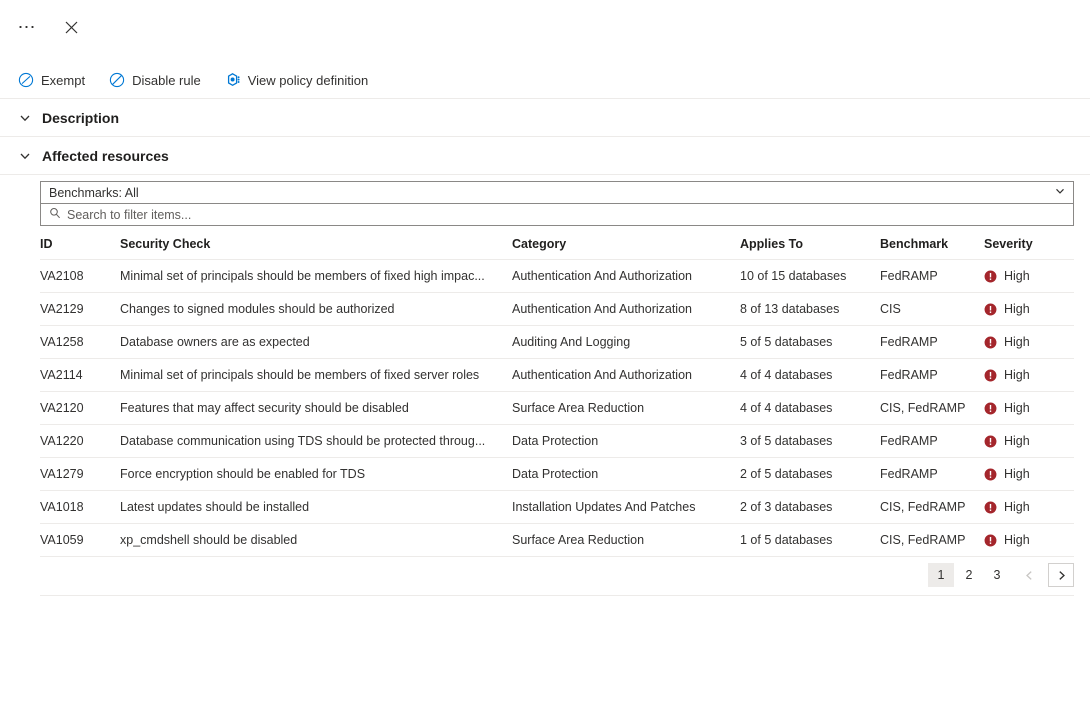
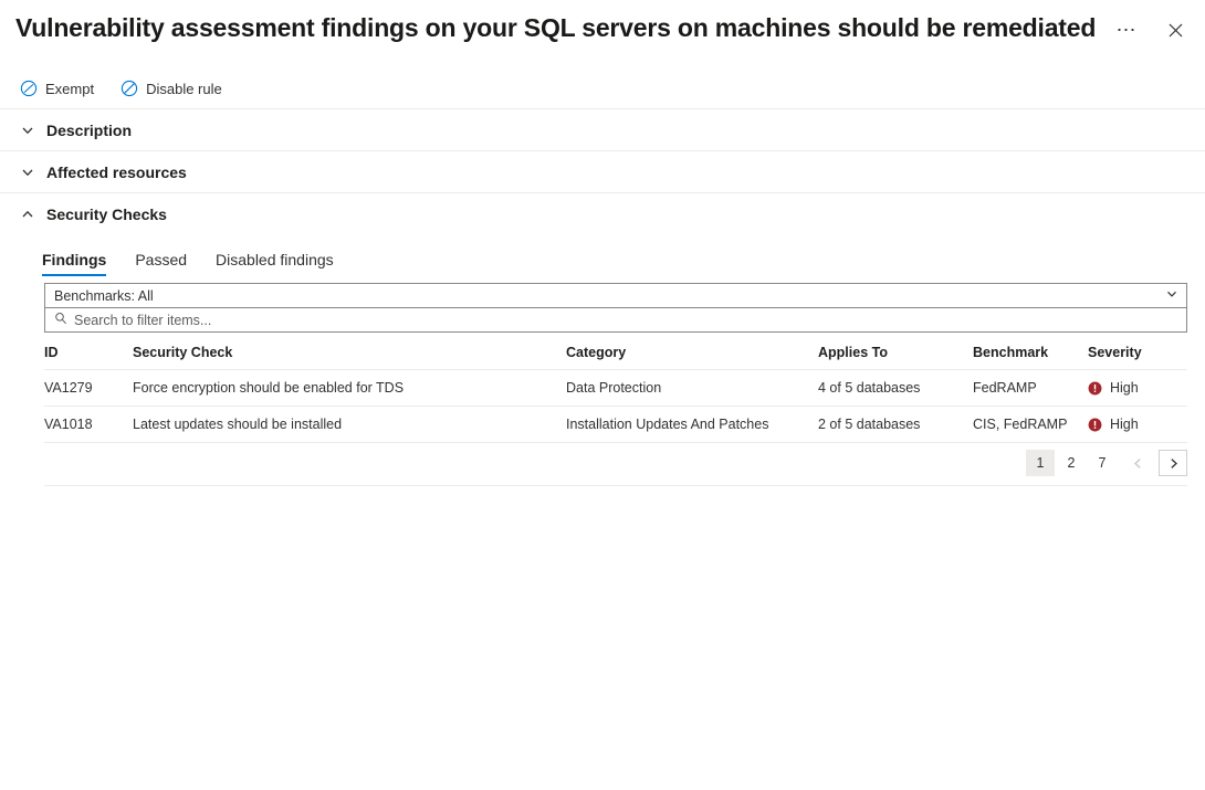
+ Vulnerability assessment findings on your SQL servers on machines should be remediated
  ⋯
  Exempt
  Disable rule
- View policy definition
  Description
  Affected resources
+ Security Checks
+ Findings
+ Passed
+ Disabled findings
  Benchmarks: All
  Search to filter items...
  ID	Security Check	Category	Applies To	Benchmark	Severity
- VA2108	Minimal set of principals should be members of fixed high impac...	Authentication And Authorization	10 of 15 databases	FedRAMP	High
- VA2129	Changes to signed modules should be authorized	Authentication And Authorization	8 of 13 databases	CIS	High
- VA1258	Database owners are as expected	Auditing And Logging	5 of 5 databases	FedRAMP	High
- VA2114	Minimal set of principals should be members of fixed server roles	Authentication And Authorization	4 of 4 databases	FedRAMP	High
- VA2120	Features that may affect security should be disabled	Surface Area Reduction	4 of 4 databases	CIS, FedRAMP	High
- VA1220	Database communication using TDS should be protected throug...	Data Protection	3 of 5 databases	FedRAMP	High
- VA1279	Force encryption should be enabled for TDS	Data Protection	2 of 5 databases	FedRAMP	High
+ VA1279	Force encryption should be enabled for TDS	Data Protection	4 of 5 databases	FedRAMP	High
- VA1018	Latest updates should be installed	Installation Updates And Patches	2 of 3 databases	CIS, FedRAMP	High
+ VA1018	Latest updates should be installed	Installation Updates And Patches	2 of 5 databases	CIS, FedRAMP	High
- VA1059	xp_cmdshell should be disabled	Surface Area Reduction	1 of 5 databases	CIS, FedRAMP	High
  1
  2
- 3
+ 7
